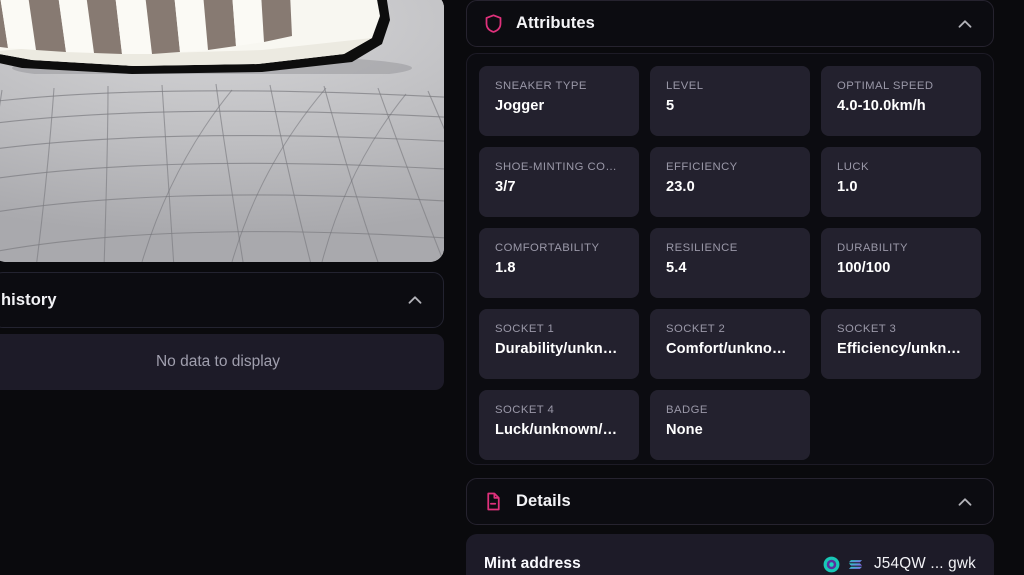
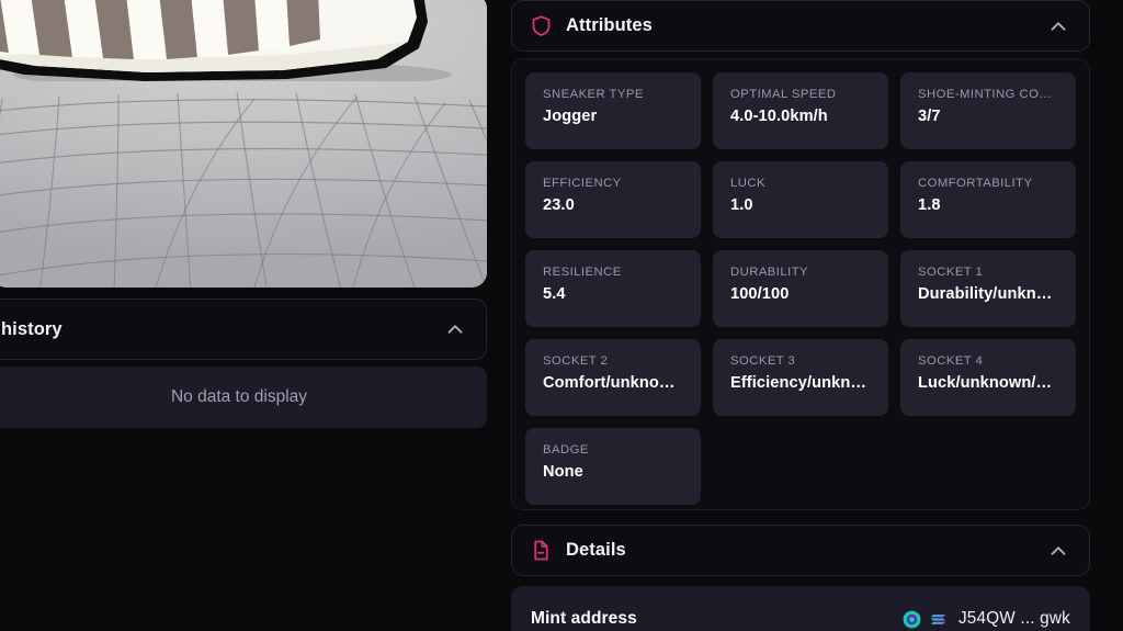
  history
  No data to display
  Attributes
  SNEAKER TYPE
  Jogger
- LEVEL
- 5
  OPTIMAL SPEED
  4.0-10.0km/h
  SHOE-MINTING COUN
  3/7
  EFFICIENCY
  23.0
  LUCK
  1.0
  COMFORTABILITY
  1.8
  RESILIENCE
  5.4
  DURABILITY
  100/100
  SOCKET 1
  Durability/unknow
  SOCKET 2
  Comfort/unknown/
  SOCKET 3
  Efficiency/unknow
  SOCKET 4
  Luck/unknown/em
  BADGE
  None
  Details
  Mint address
  J54QW ... gwk
